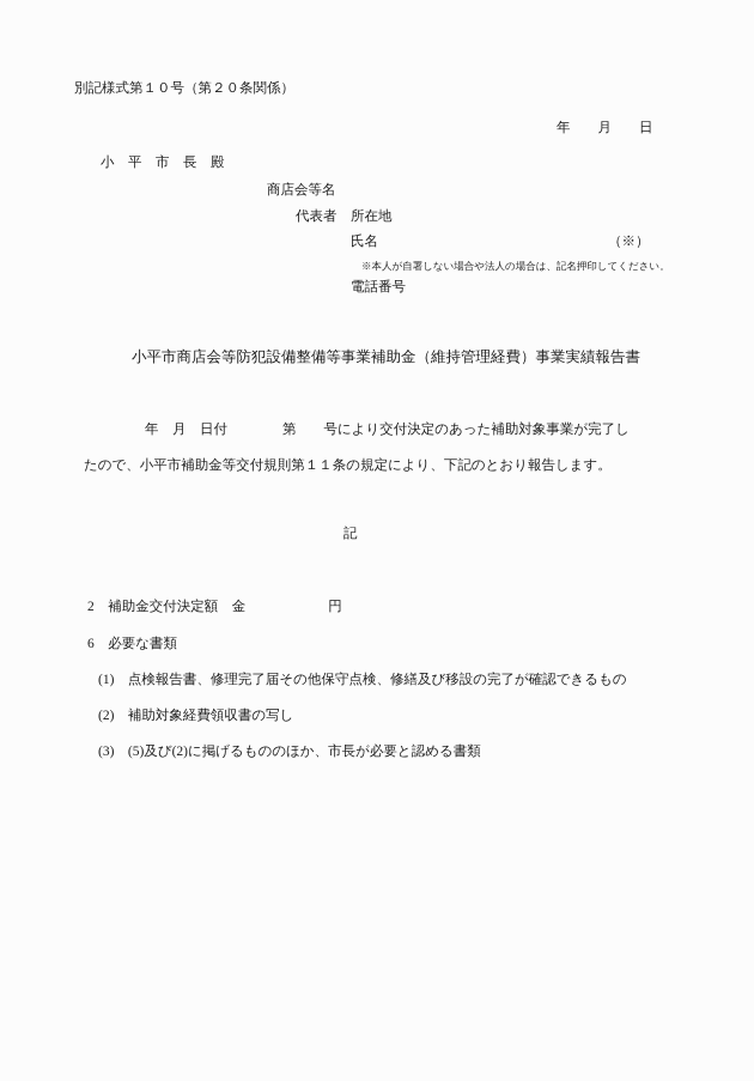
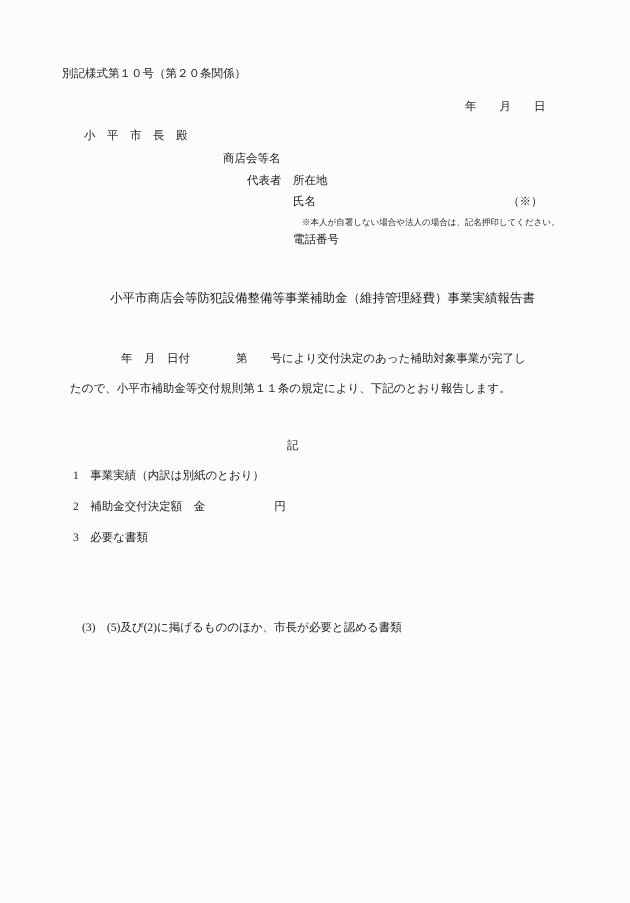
  別記様式第１０号（第２０条関係）
  年 月 日
  小 平 市 長 殿
  商店会等名
  代表者
  所在地
  氏名
  （※）
  ※本人が自署しない場合や法人の場合は、記名押印してください。
  電話番号
  小平市商店会等防犯設備整備等事業補助金（維持管理経費）事業実績報告書
  年 月 日付 第 号により交付決定のあった補助対象事業が完了し
  たので、小平市補助金等交付規則第１１条の規定により、下記のとおり報告します。
  記
+ 1 事業実績（内訳は別紙のとおり）
  2 補助金交付決定額 金 円
- 6 必要な書類
+ 3 必要な書類
- (1) 点検報告書、修理完了届その他保守点検、修繕及び移設の完了が確認できるもの
- (2) 補助対象経費領収書の写し
  (3) (5)及び(2)に掲げるもののほか、市長が必要と認める書類
